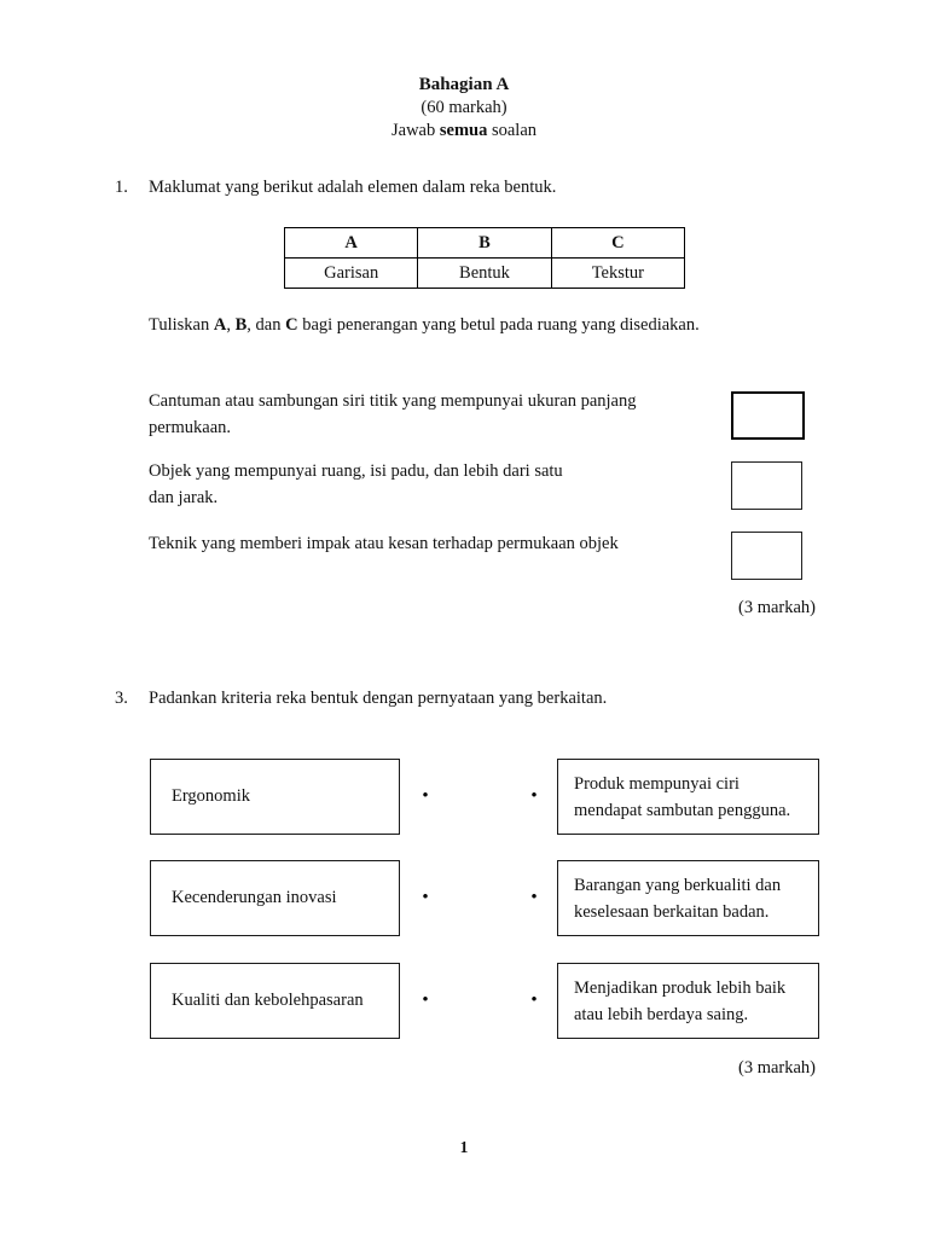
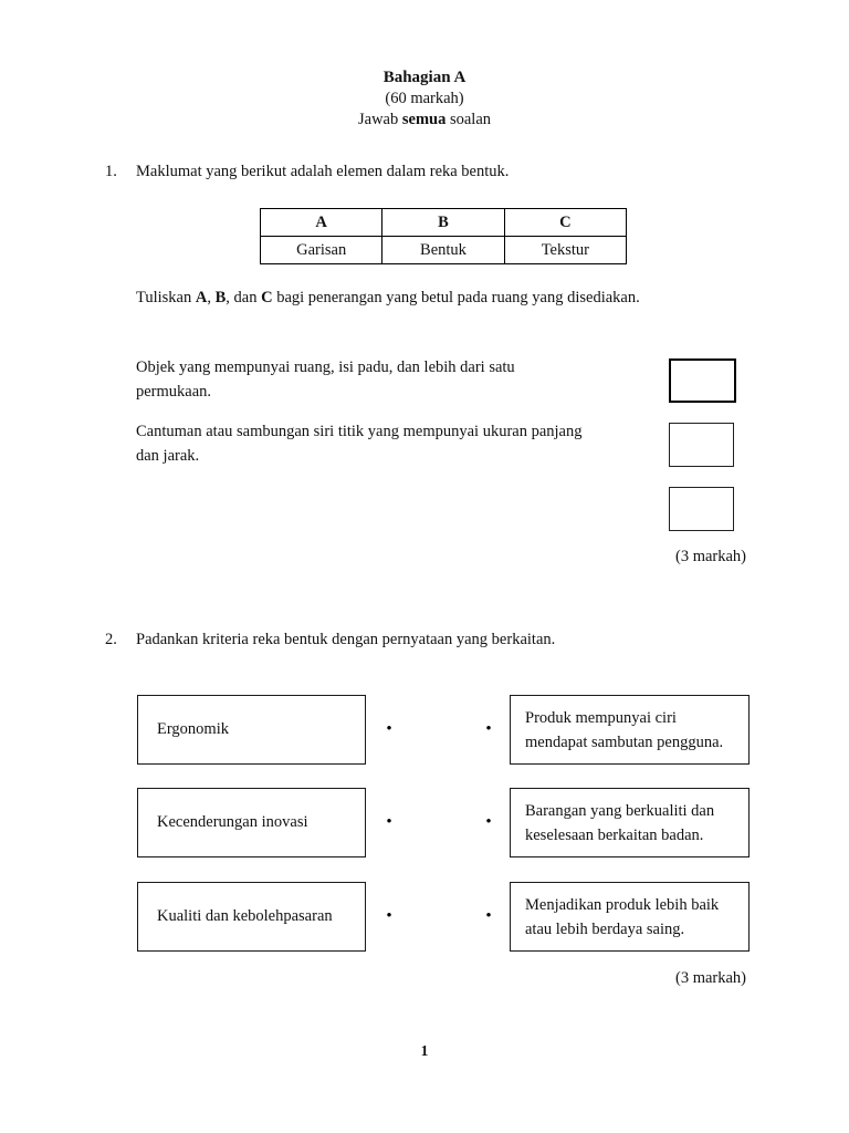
  Bahagian A
  (60 markah)
  Jawab semua soalan
  1. Maklumat yang berikut adalah elemen dalam reka bentuk.
  A	B	C
  Garisan	Bentuk	Tekstur
  Tuliskan A, B, dan C bagi penerangan yang betul pada ruang yang disediakan.
- Cantuman atau sambungan siri titik yang mempunyai ukuran panjang
+ Objek yang mempunyai ruang, isi padu, dan lebih dari satu
  permukaan.
- Objek yang mempunyai ruang, isi padu, dan lebih dari satu
+ Cantuman atau sambungan siri titik yang mempunyai ukuran panjang
  dan jarak.
- Teknik yang memberi impak atau kesan terhadap permukaan objek
  (3 markah)
- 3. Padankan kriteria reka bentuk dengan pernyataan yang berkaitan.
+ 2. Padankan kriteria reka bentuk dengan pernyataan yang berkaitan.
  Ergonomik
  •
  •
  Produk mempunyai ciri
  mendapat sambutan pengguna.
  Kecenderungan inovasi
  •
  •
  Barangan yang berkualiti dan
  keselesaan berkaitan badan.
  Kualiti dan kebolehpasaran
  •
  •
  Menjadikan produk lebih baik
  atau lebih berdaya saing.
  (3 markah)
  1
